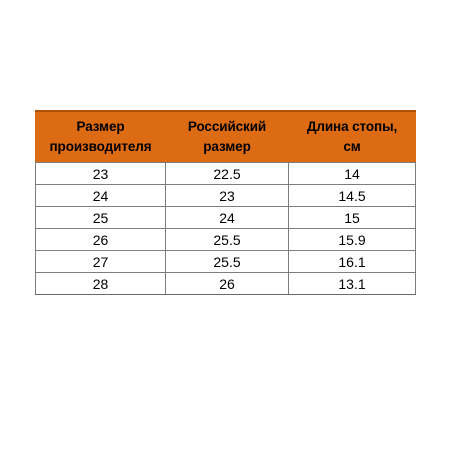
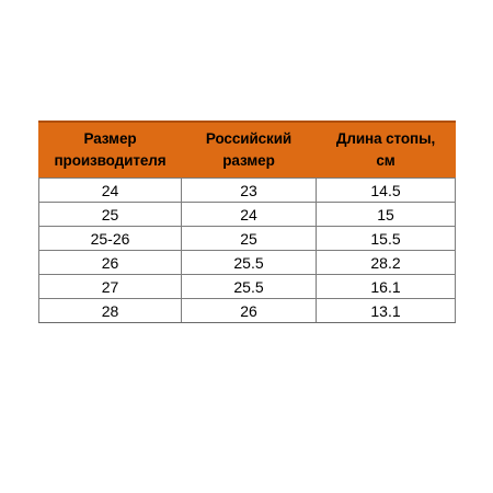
  Размер производителя	Российский размер	Длина стопы, см
- 23	22.5	14
  24	23	14.5
  25	24	15
+ 25-26	25	15.5
- 26	25.5	15.9
+ 26	25.5	28.2
  27	25.5	16.1
  28	26	13.1
